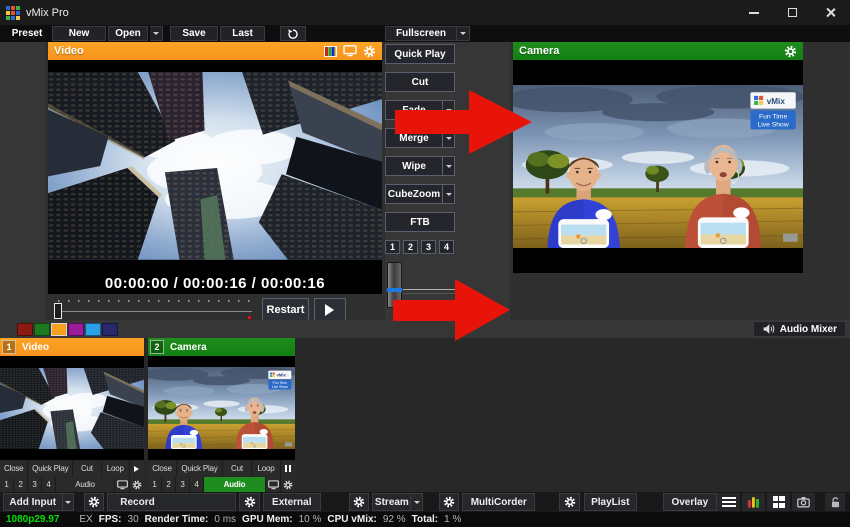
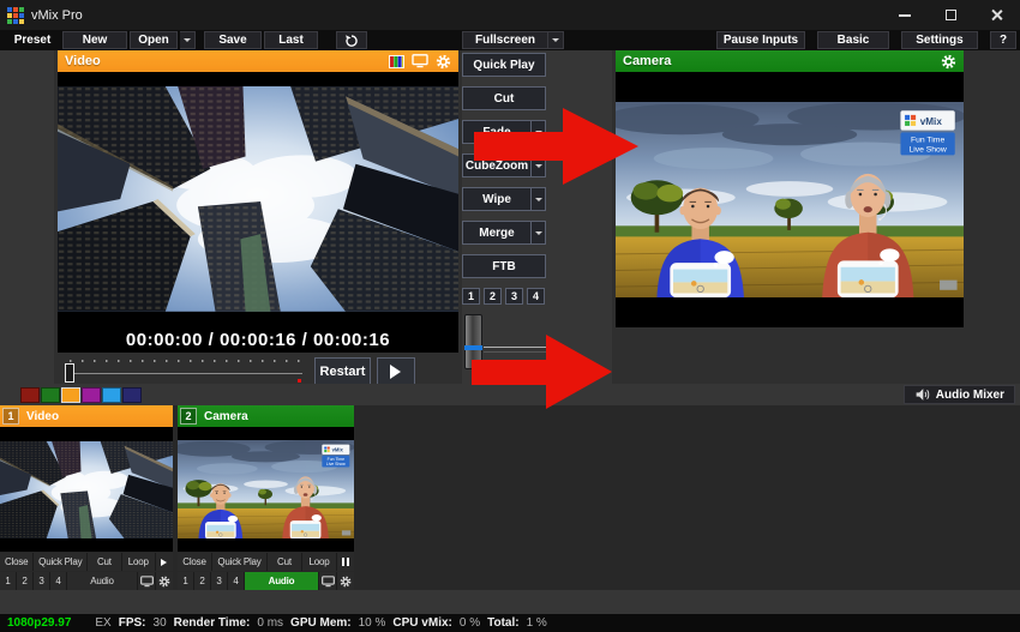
  vMix Pro
  Preset
  New
  Open
  Save
  Last
  Fullscreen
+ Pause Inputs
+ Basic
+ Settings
+ ?
  Video
  00:00:00 / 00:00:16 / 00:00:16
  Restart
  Quick Play
  Cut
- Merge
+ CubeZoom
  Wipe
- CubeZoom
+ Merge
  FTB
  1
  2
  3
  4
  Camera
  Audio Mixer
  1
  Video
  Close
  Quick Play
  Cut
  Loop
  1
  2
  3
  4
  Audio
  2
  Camera
  Close
  Quick Play
  Cut
  Loop
  1
  2
  3
  4
  Audio
- Add Input
- Record
- External
- Stream
- MultiCorder
- PlayList
- Overlay
  1080p29.97
  EX
  FPS:
  30
  Render Time:
  0 ms
  GPU Mem:
  10 %
  CPU vMix:
- 92 %
+ 0 %
  Total:
  1 %
